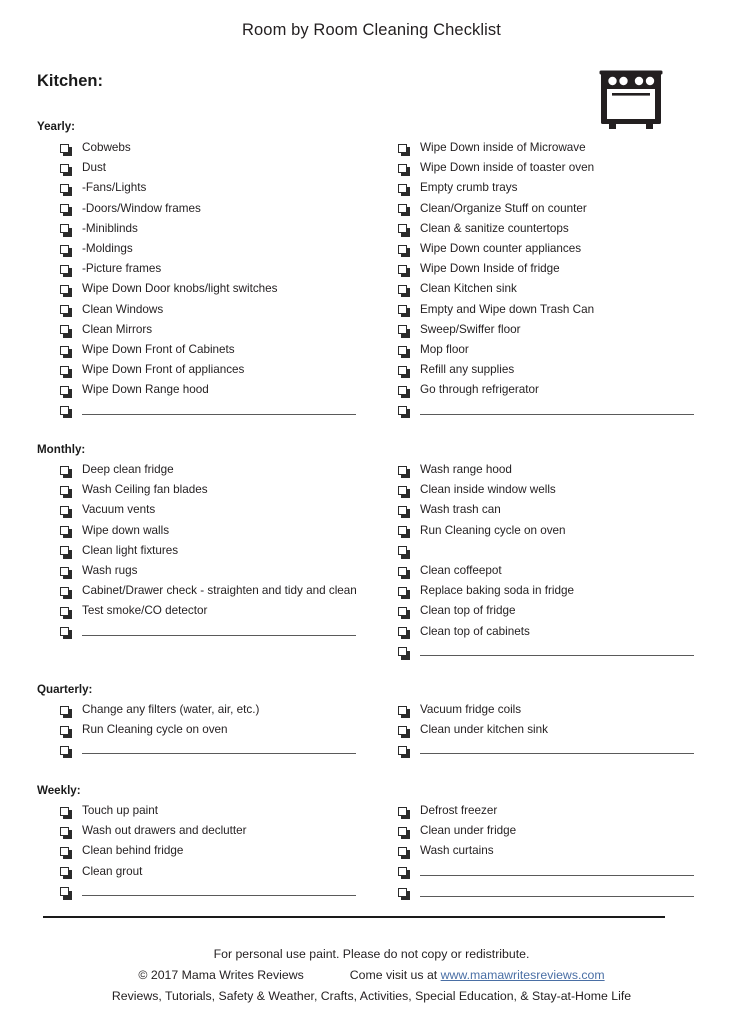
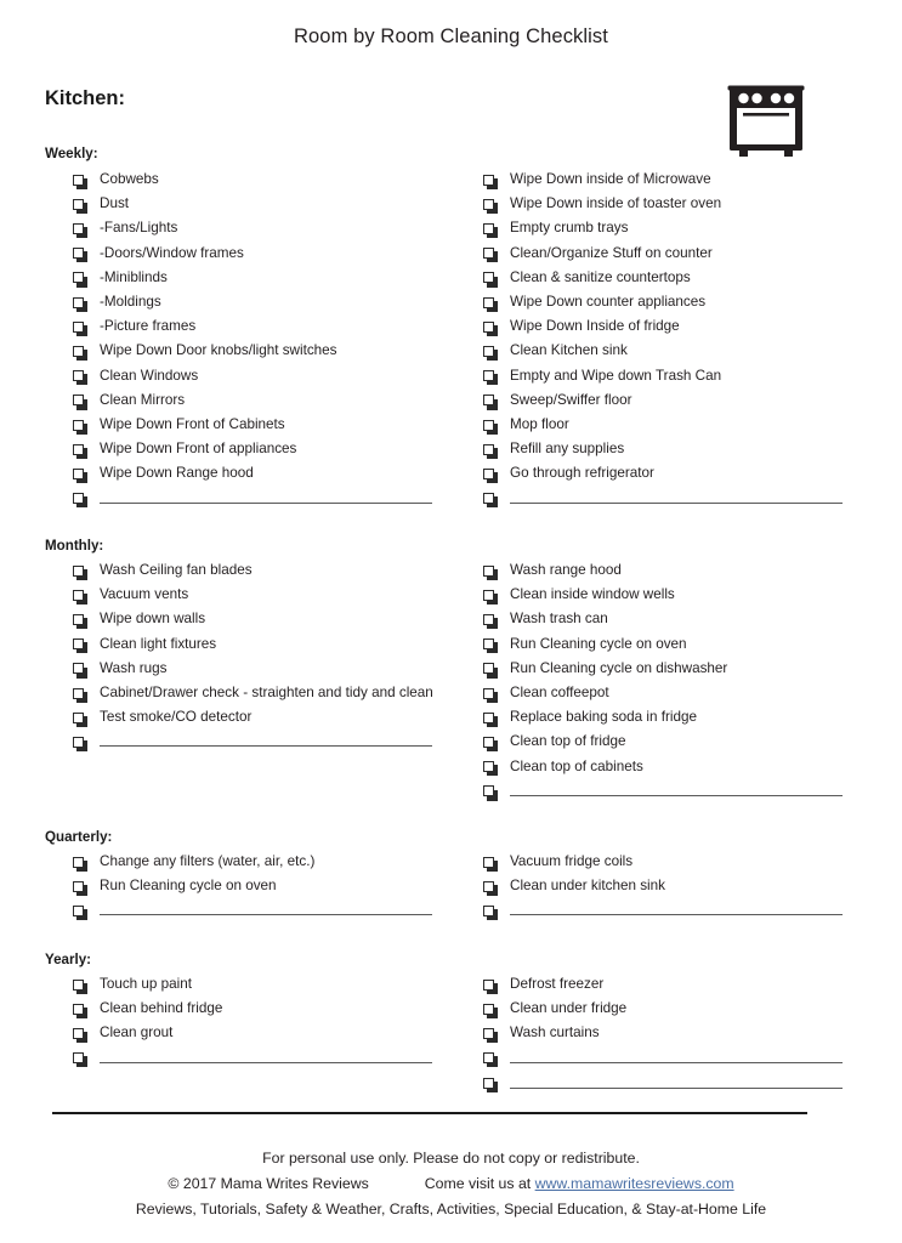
  Room by Room Cleaning Checklist
  Kitchen:
- Yearly:
+ Weekly:
  Cobwebs
  Dust
  -Fans/Lights
  -Doors/Window frames
  -Miniblinds
  -Moldings
  -Picture frames
  Wipe Down Door knobs/light switches
  Clean Windows
  Clean Mirrors
  Wipe Down Front of Cabinets
  Wipe Down Front of appliances
  Wipe Down Range hood
  Wipe Down inside of Microwave
  Wipe Down inside of toaster oven
  Empty crumb trays
  Clean/Organize Stuff on counter
  Clean & sanitize countertops
  Wipe Down counter appliances
  Wipe Down Inside of fridge
  Clean Kitchen sink
  Empty and Wipe down Trash Can
  Sweep/Swiffer floor
  Mop floor
  Refill any supplies
  Go through refrigerator
  Monthly:
- Deep clean fridge
  Wash Ceiling fan blades
  Vacuum vents
  Wipe down walls
  Clean light fixtures
  Wash rugs
  Cabinet/Drawer check - straighten and tidy and clean
  Test smoke/CO detector
  Wash range hood
  Clean inside window wells
  Wash trash can
  Run Cleaning cycle on oven
+ Run Cleaning cycle on dishwasher
  Clean coffeepot
  Replace baking soda in fridge
  Clean top of fridge
  Clean top of cabinets
  Quarterly:
  Change any filters (water, air, etc.)
  Run Cleaning cycle on oven
  Vacuum fridge coils
  Clean under kitchen sink
- Weekly:
+ Yearly:
  Touch up paint
- Wash out drawers and declutter
  Clean behind fridge
  Clean grout
  Defrost freezer
  Clean under fridge
  Wash curtains
- For personal use paint. Please do not copy or redistribute.
+ For personal use only. Please do not copy or redistribute.
  © 2017 Mama Writes Reviews
  Come visit us at www.mamawritesreviews.com
  Reviews, Tutorials, Safety & Weather, Crafts, Activities, Special Education, & Stay-at-Home Life
